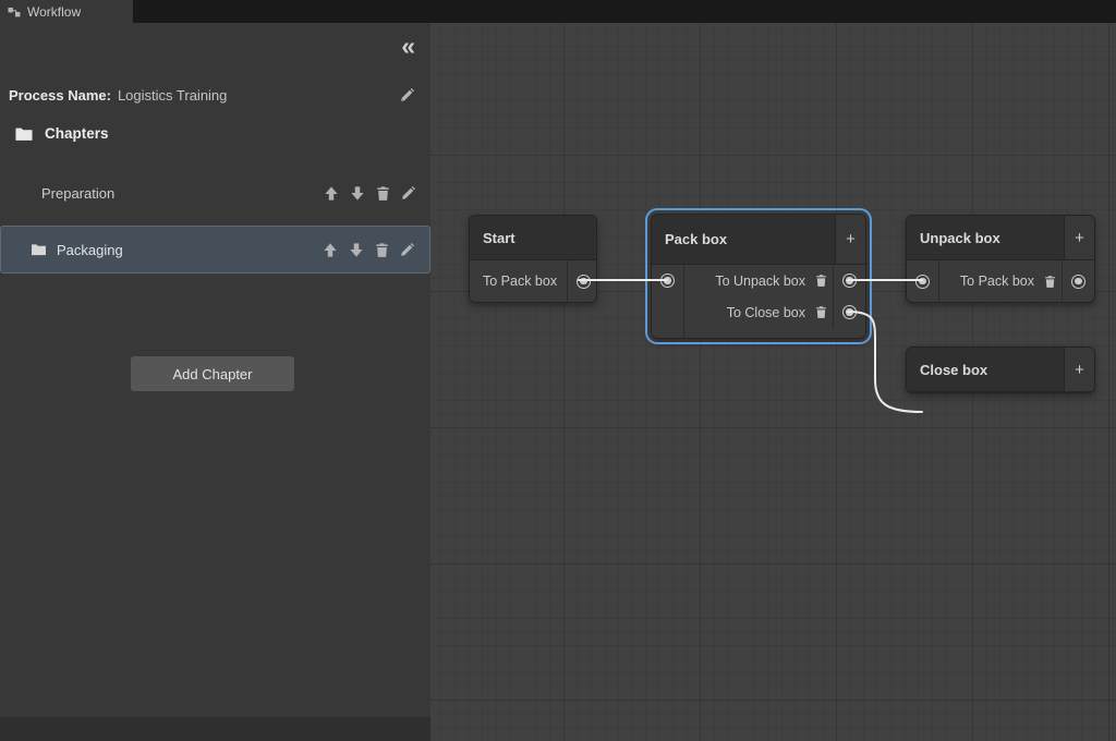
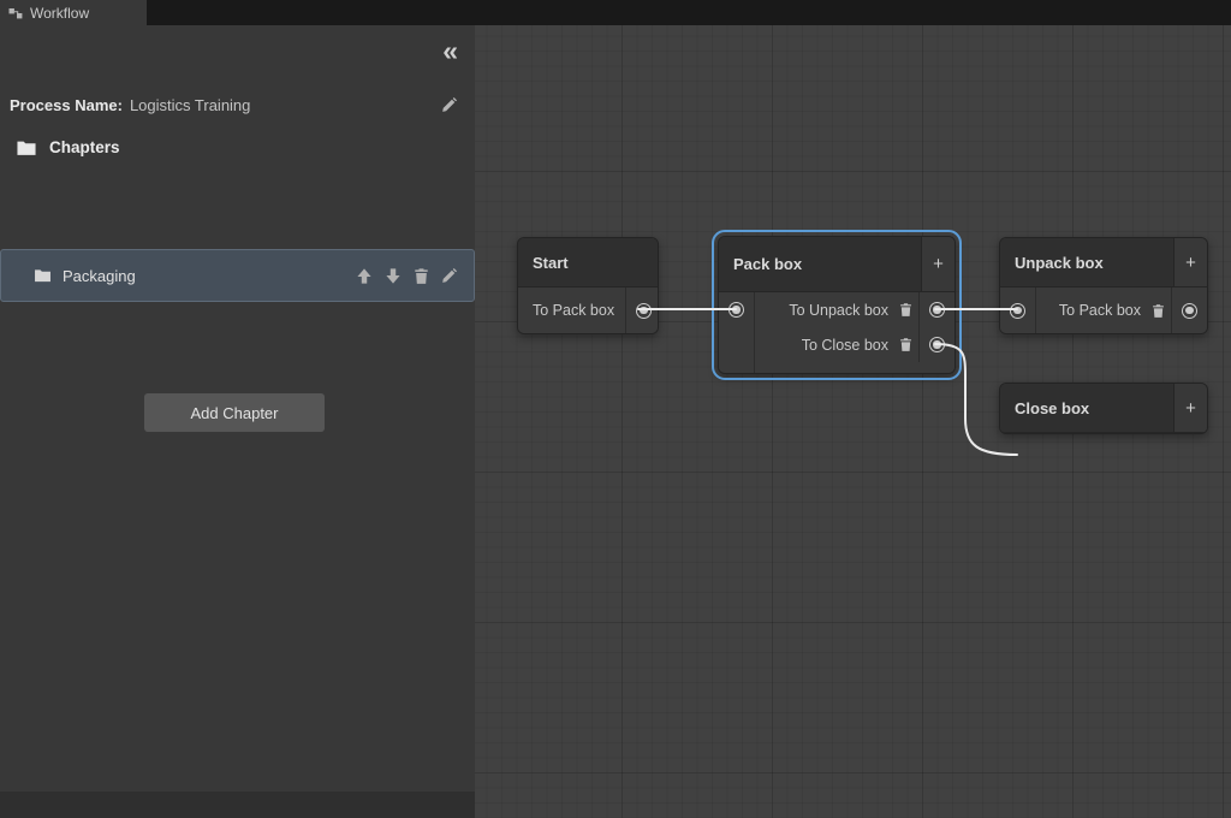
  Workflow
  «
  Process Name:
  Logistics Training
  Chapters
- Preparation
  Packaging
  Add Chapter
  Start
  To Pack box
  Pack box
  +
  To Unpack box
  To Close box
  Unpack box
  +
  To Pack box
  Close box
  +
